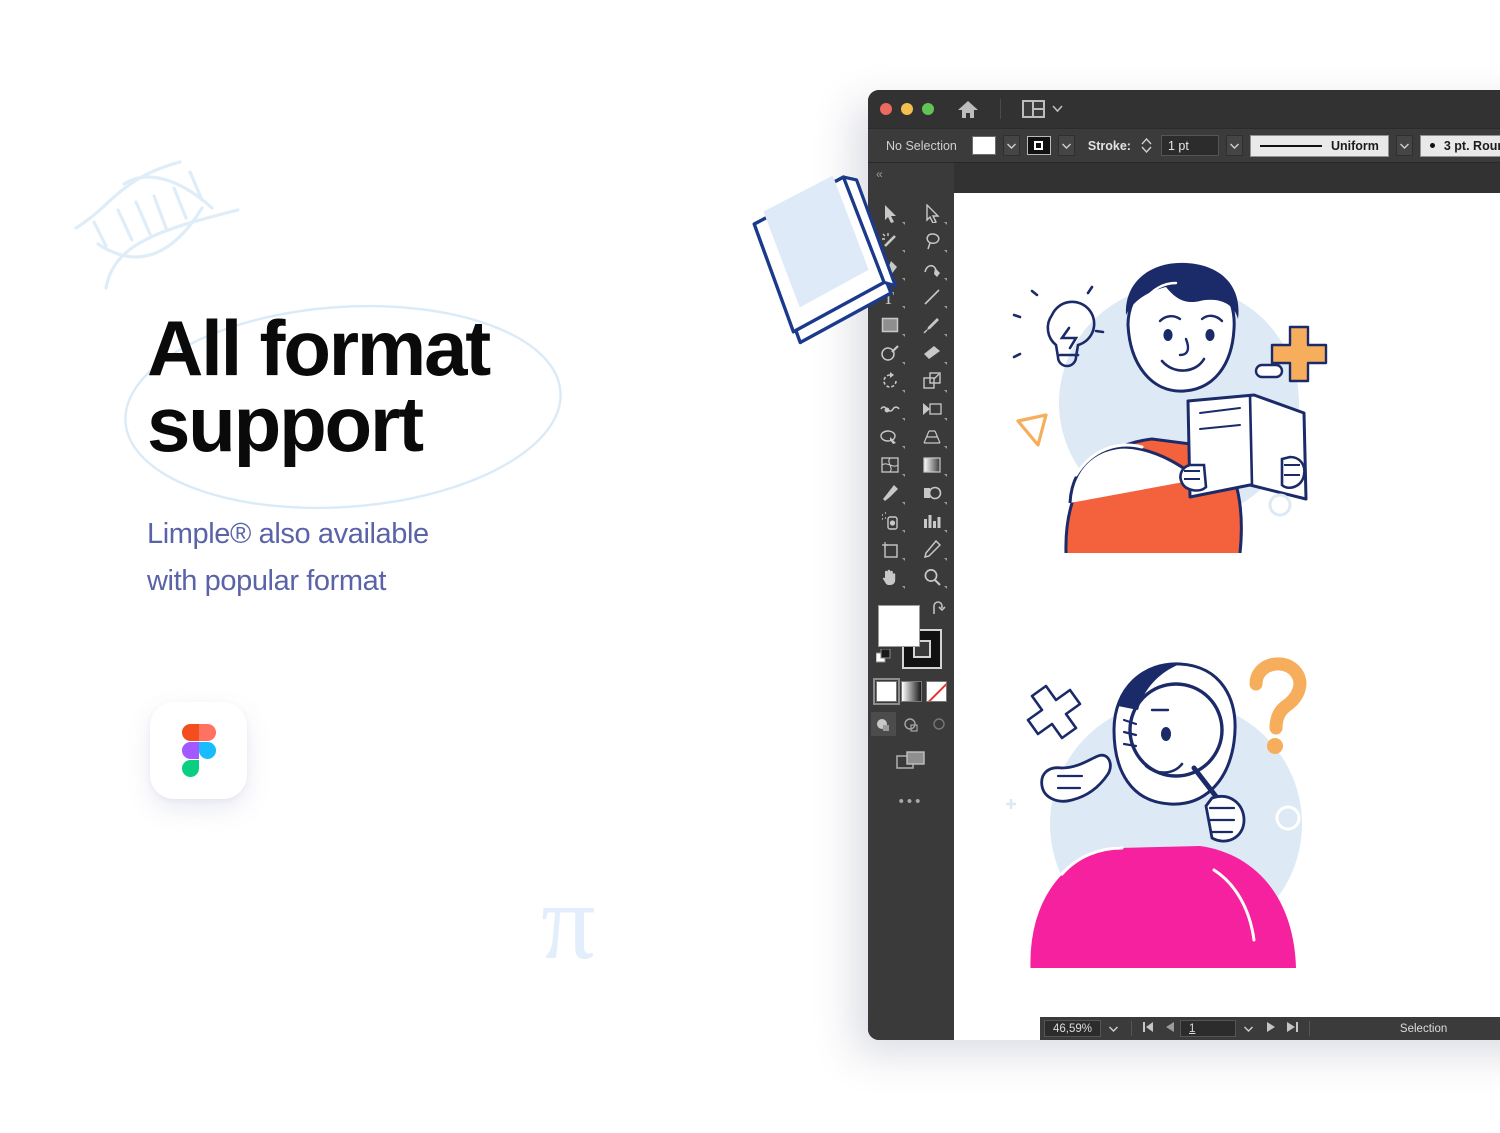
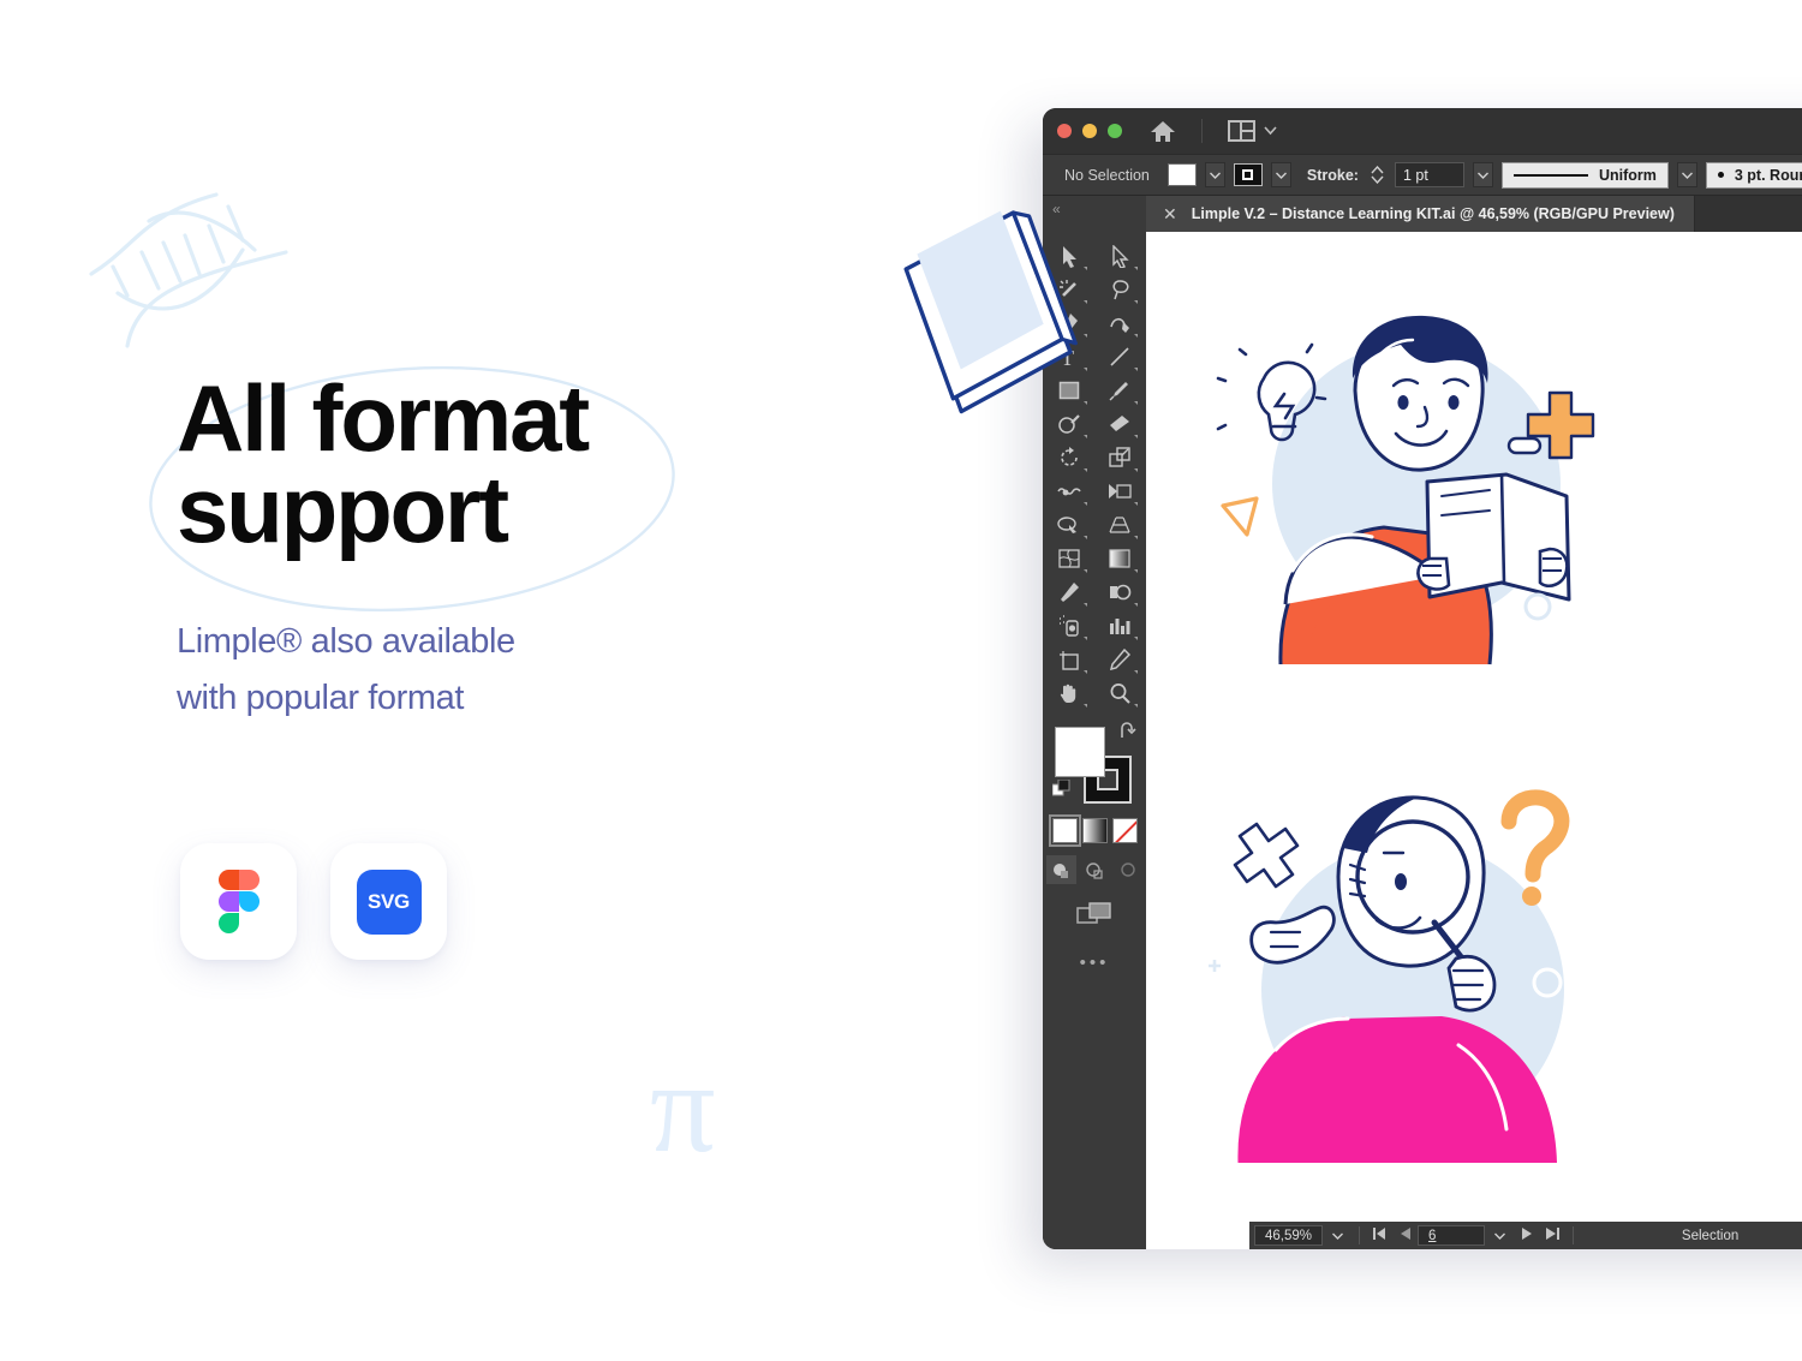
  π
  All format
  support
  Limple® also available
  with popular format
+ SVG
  No Selection
  Stroke:
  1 pt
  Uniform
  3 pt. Rou
  «
+ ✕
+ Limple V.2 – Distance Learning KIT.ai @ 46,59% (RGB/GPU Preview)
  T
  •••
  46,59%
- 1
+ 6
  Selection
